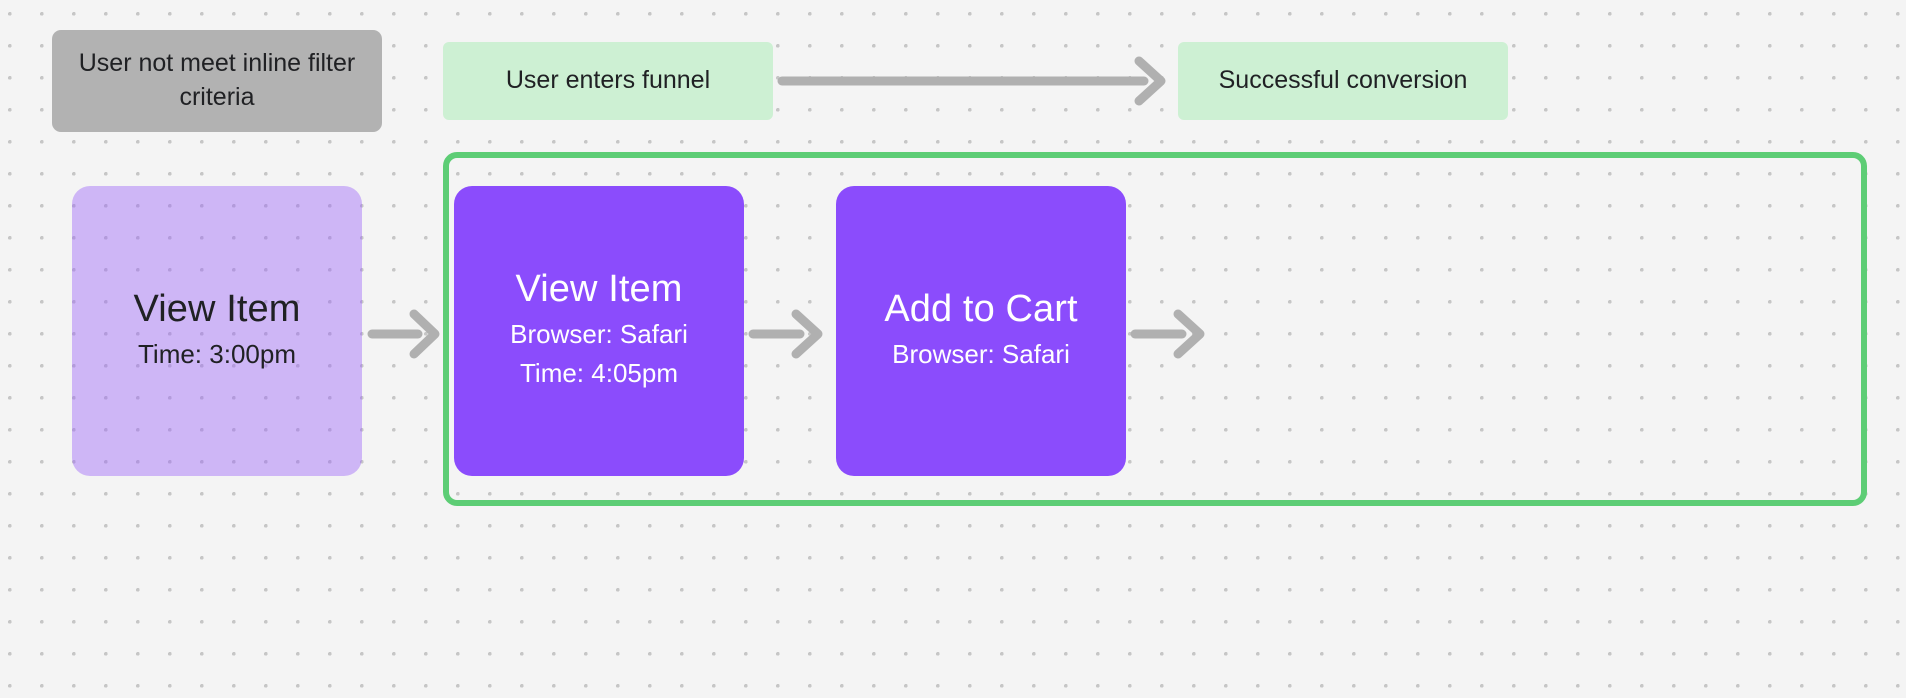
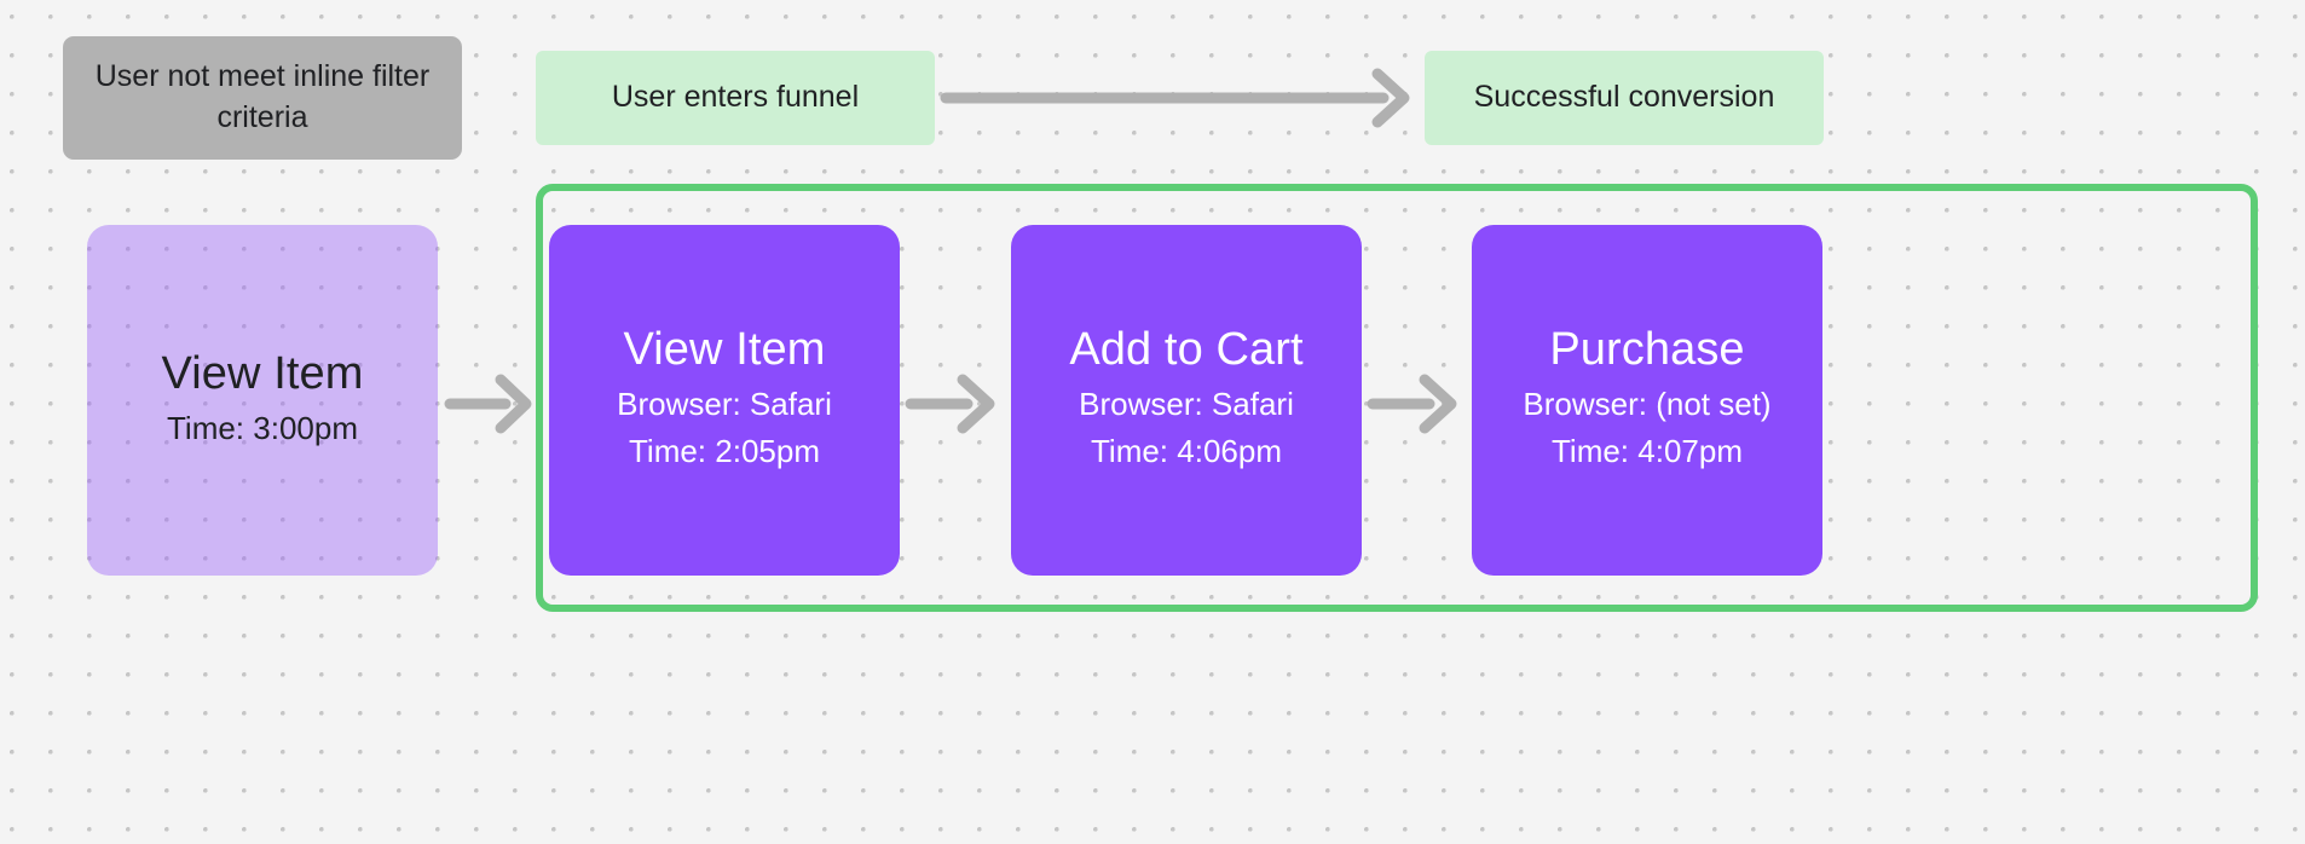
  User not meet inline filter criteria
  User enters funnel
  Successful conversion
  View Item
  Time: 3:00pm
  View Item
  Browser: Safari
- Time: 4:05pm
+ Time: 2:05pm
  Add to Cart
  Browser: Safari
+ Time: 4:06pm
+ Purchase
+ Browser: (not set)
+ Time: 4:07pm
